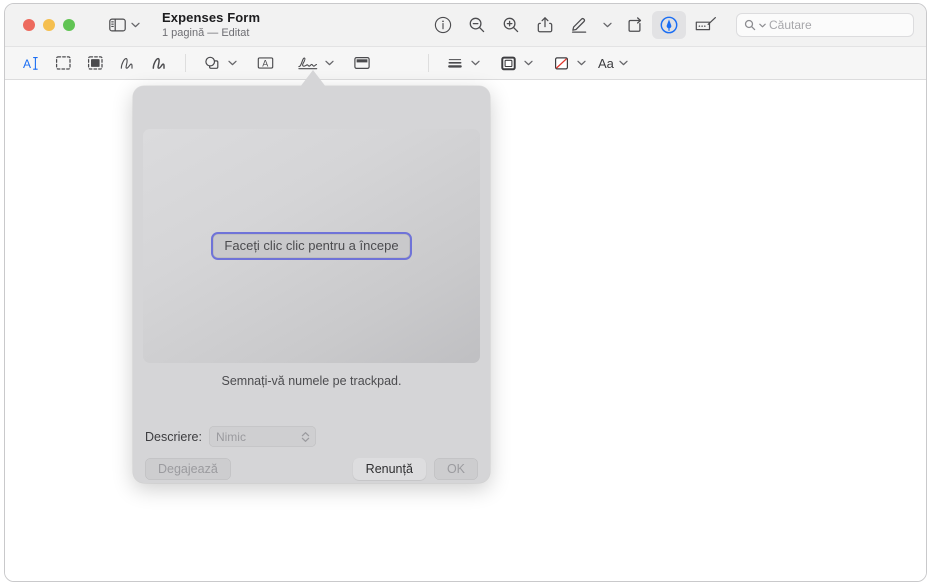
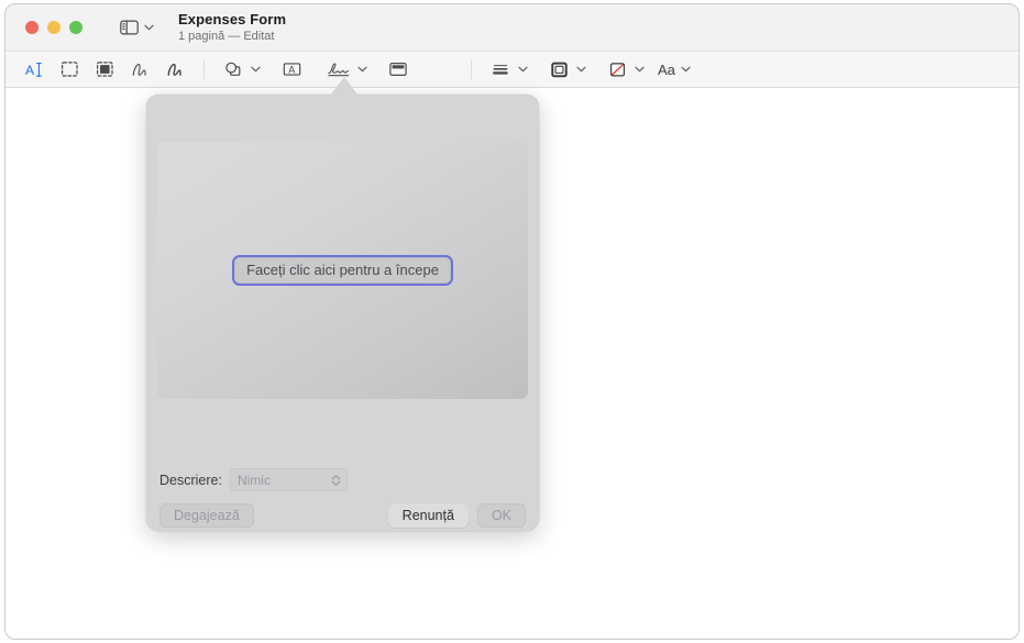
  Expenses Form
  1 pagină — Editat
- Căutare
  A
  A
  Aa
- Faceți clic clic pentru a începe
+ Faceți clic aici pentru a începe
- Semnați-vă numele pe trackpad.
  Descriere:
  Nimic
  Degajează
  Renunță
  OK
